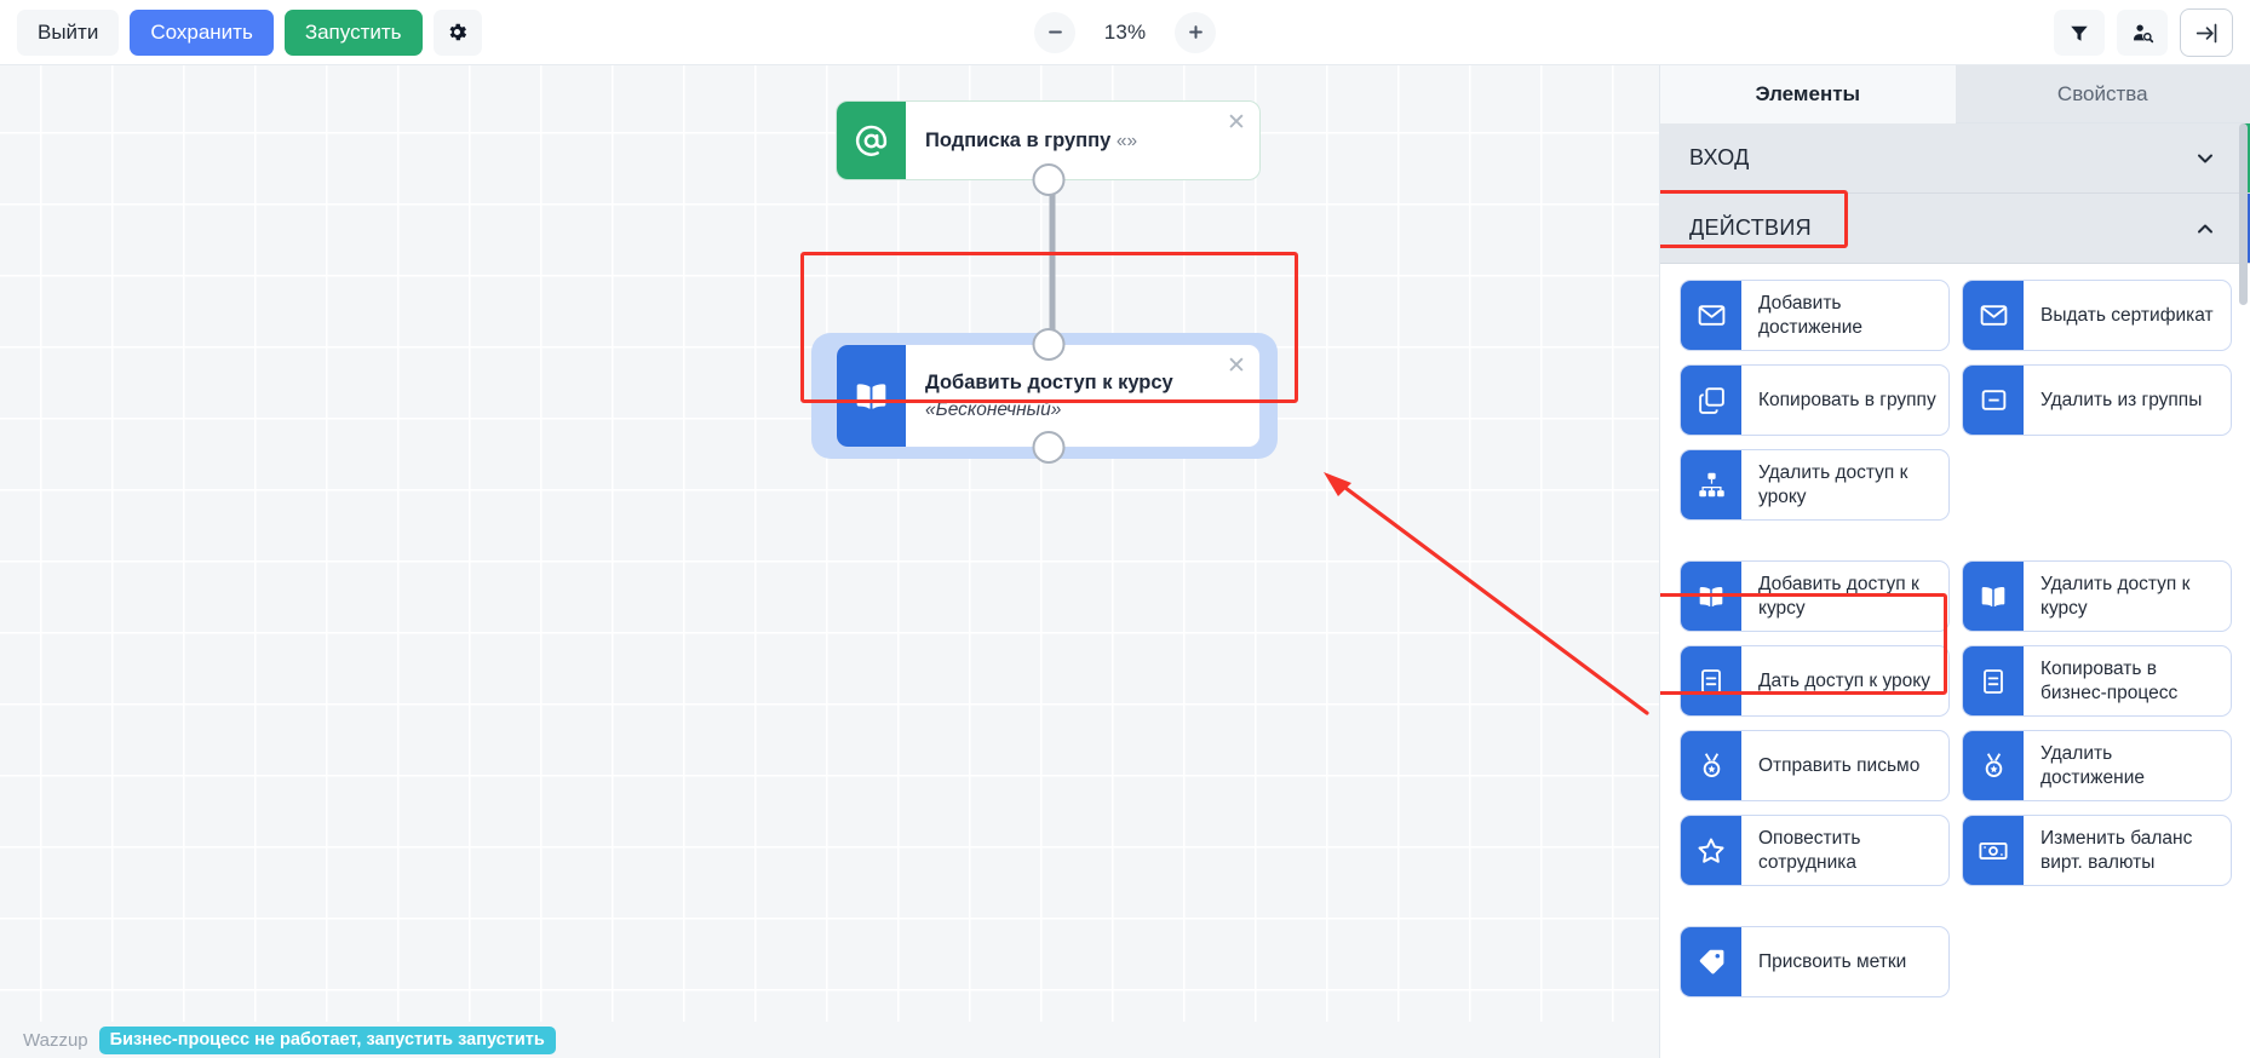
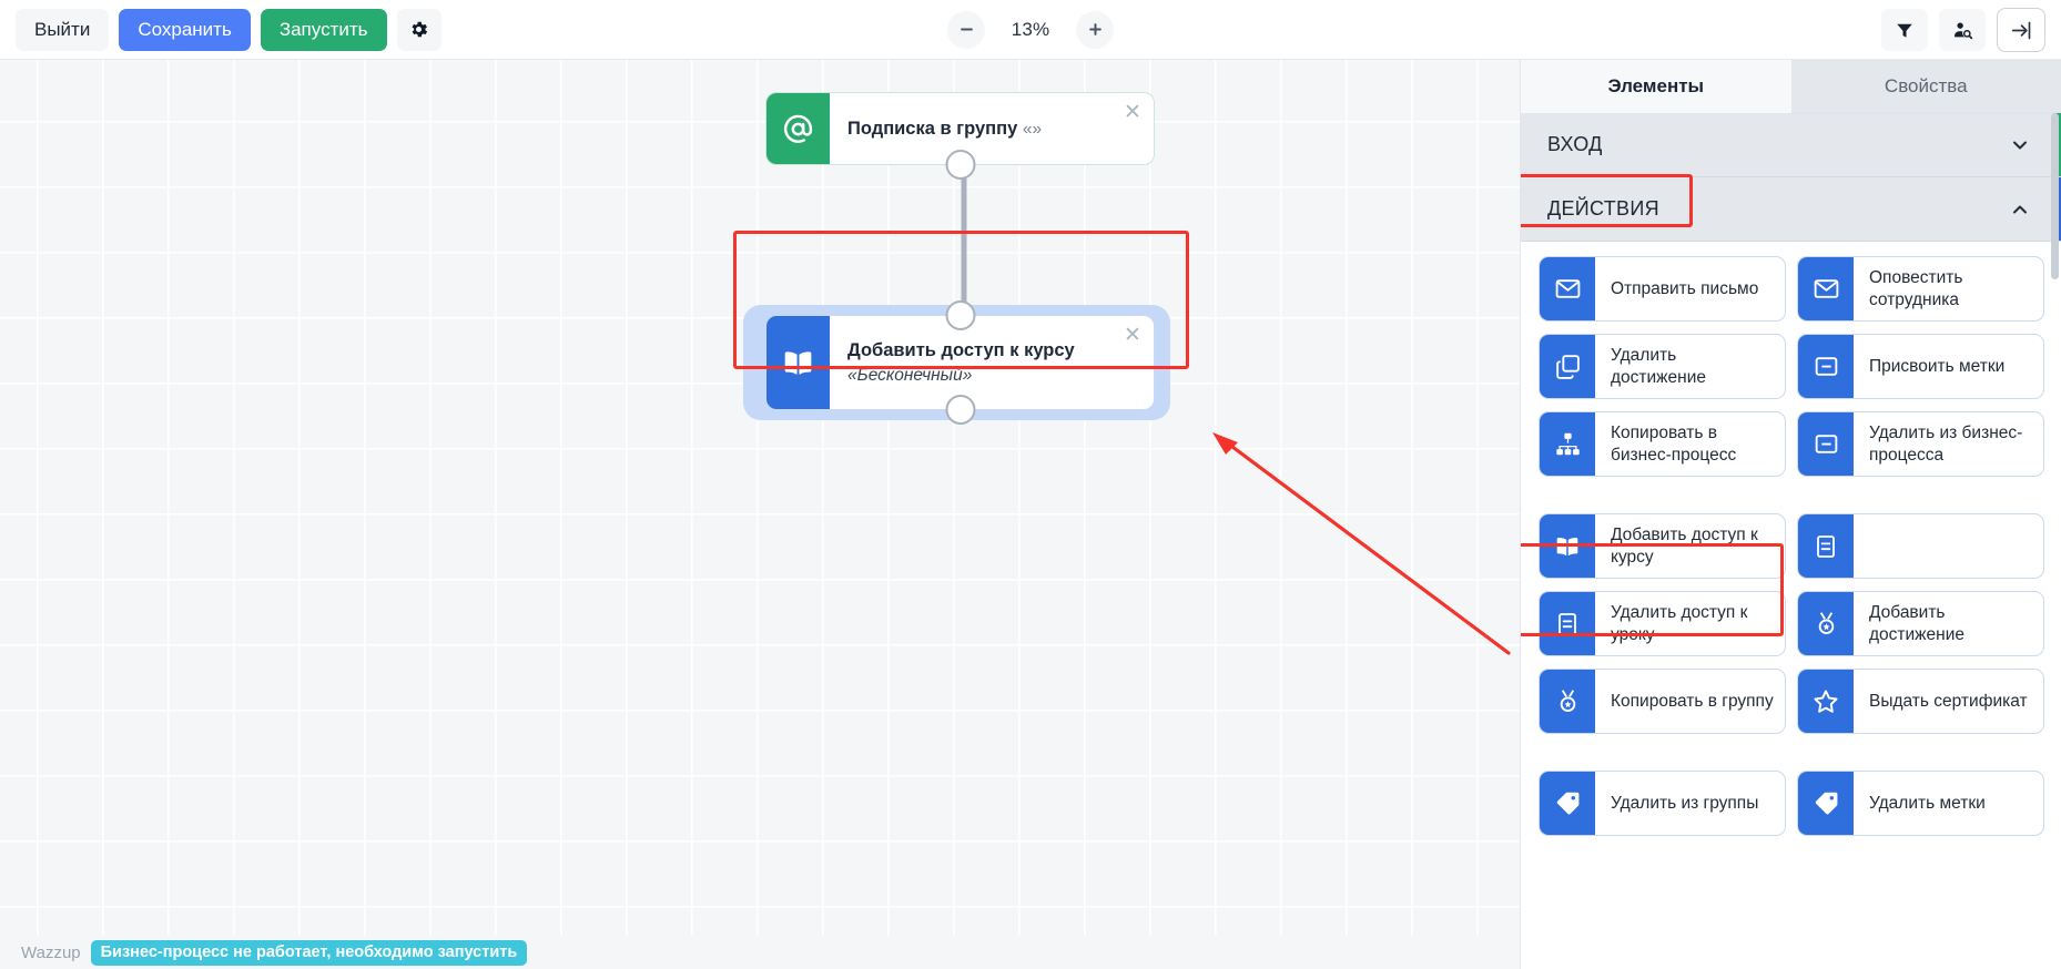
  Выйти
  Сохранить
  Запустить
  13%
  Подписка в группу «»
  ✕
  Добавить доступ к курсу
  «Бесконечный»
  ✕
  Wazzup
- Бизнес-процесс не работает, запустить запустить
+ Бизнес-процесс не работает, необходимо запустить
  Элементы
  Свойства
  ВХОД
  ДЕЙСТВИЯ
- Добавить достижение
+ Отправить письмо
- Выдать сертификат
+ Оповестить сотрудника
- Копировать в группу
+ Удалить достижение
- Удалить из группы
+ Присвоить метки
- Удалить доступ к уроку
+ Копировать в бизнес-процесс
+ Удалить из бизнес-процесса
  Добавить доступ к курсу
- Удалить доступ к курсу
- Дать доступ к уроку
- Копировать в бизнес-процесс
+ Удалить доступ к уроку
- Отправить письмо
+ Добавить достижение
- Удалить достижение
+ Копировать в группу
- Оповестить сотрудника
+ Выдать сертификат
- Изменить баланс вирт. валюты
- Присвоить метки
+ Удалить из группы
+ Удалить метки
